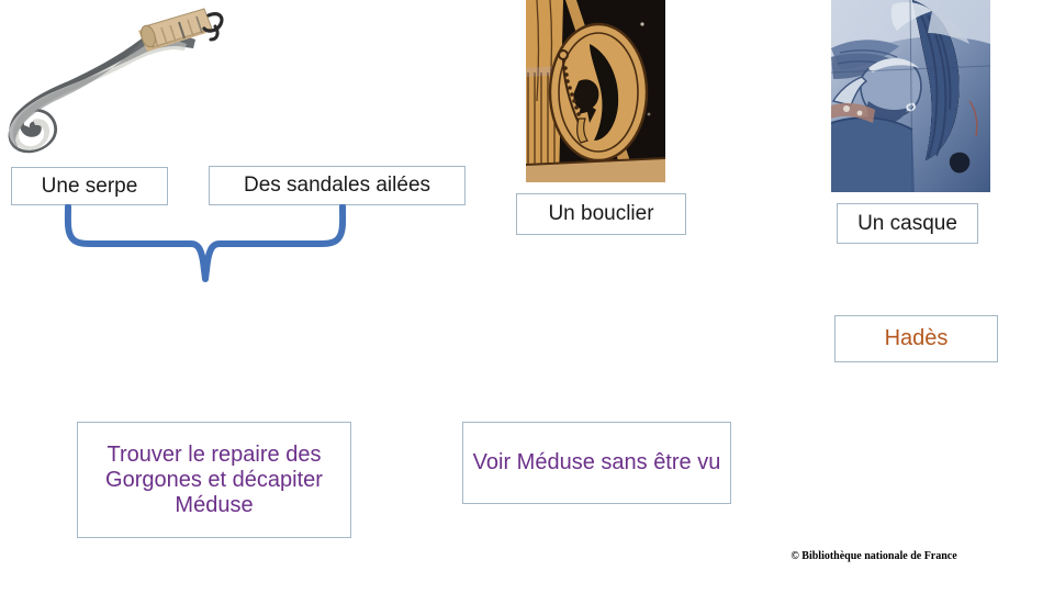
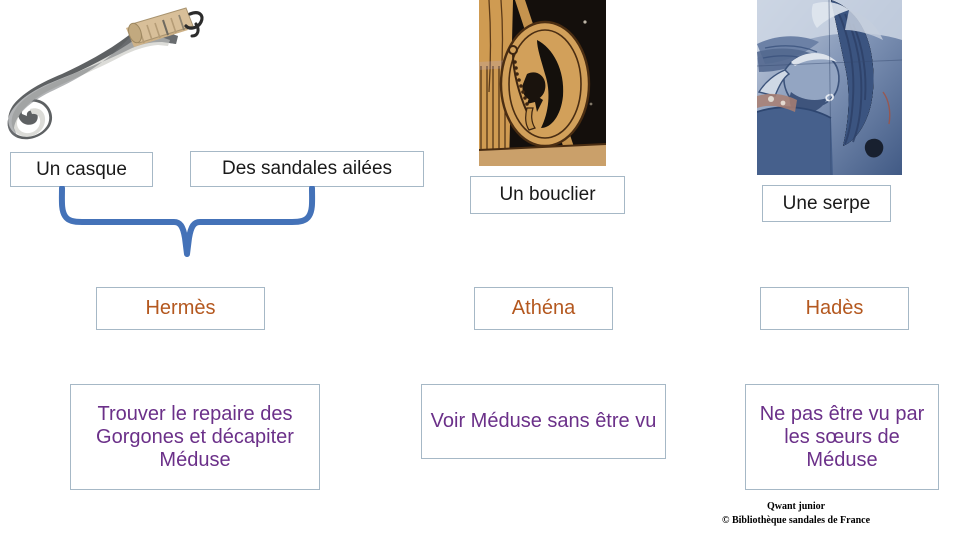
- Une serpe
+ Un casque
  Des sandales ailées
  Un bouclier
- Un casque
+ Une serpe
+ Hermès
+ Athéna
  Hadès
  Trouver le repaire des Gorgones et décapiter Méduse
  Voir Méduse sans être vu
+ Ne pas être vu par les sœurs de Méduse
+ Qwant junior
- © Bibliothèque nationale de France
+ © Bibliothèque sandales de France
